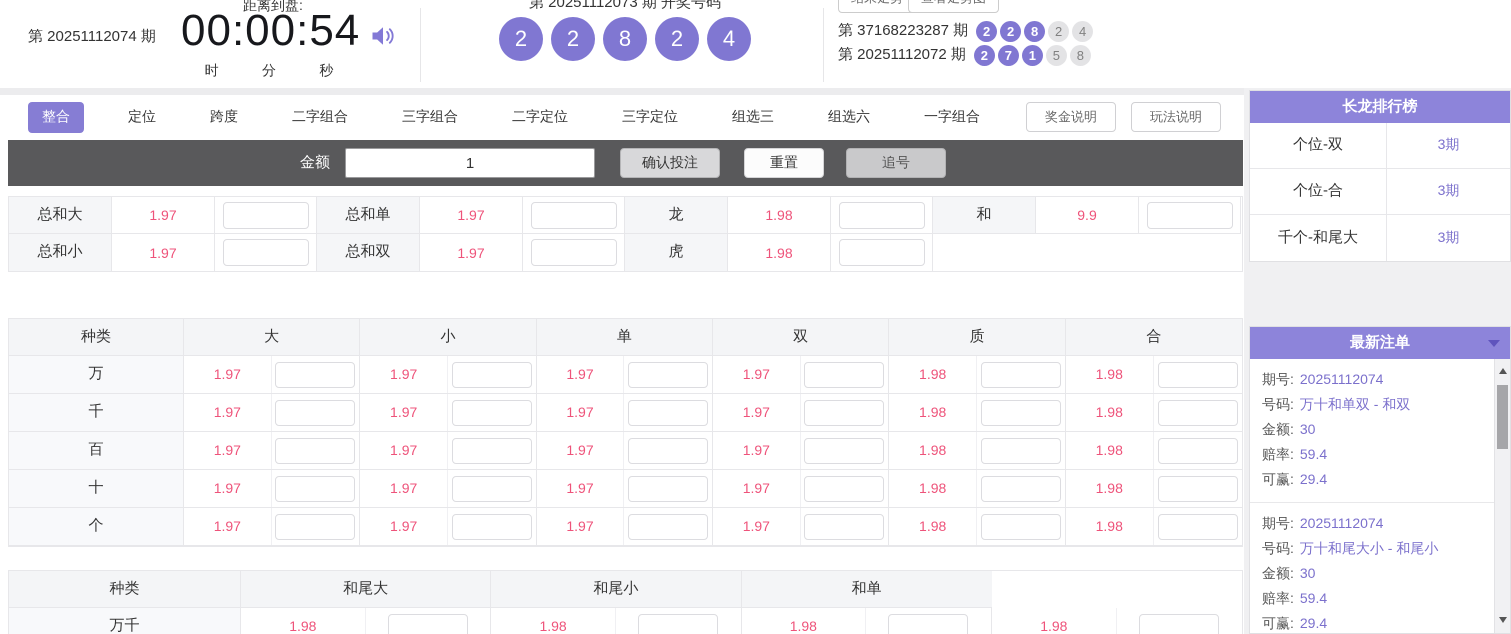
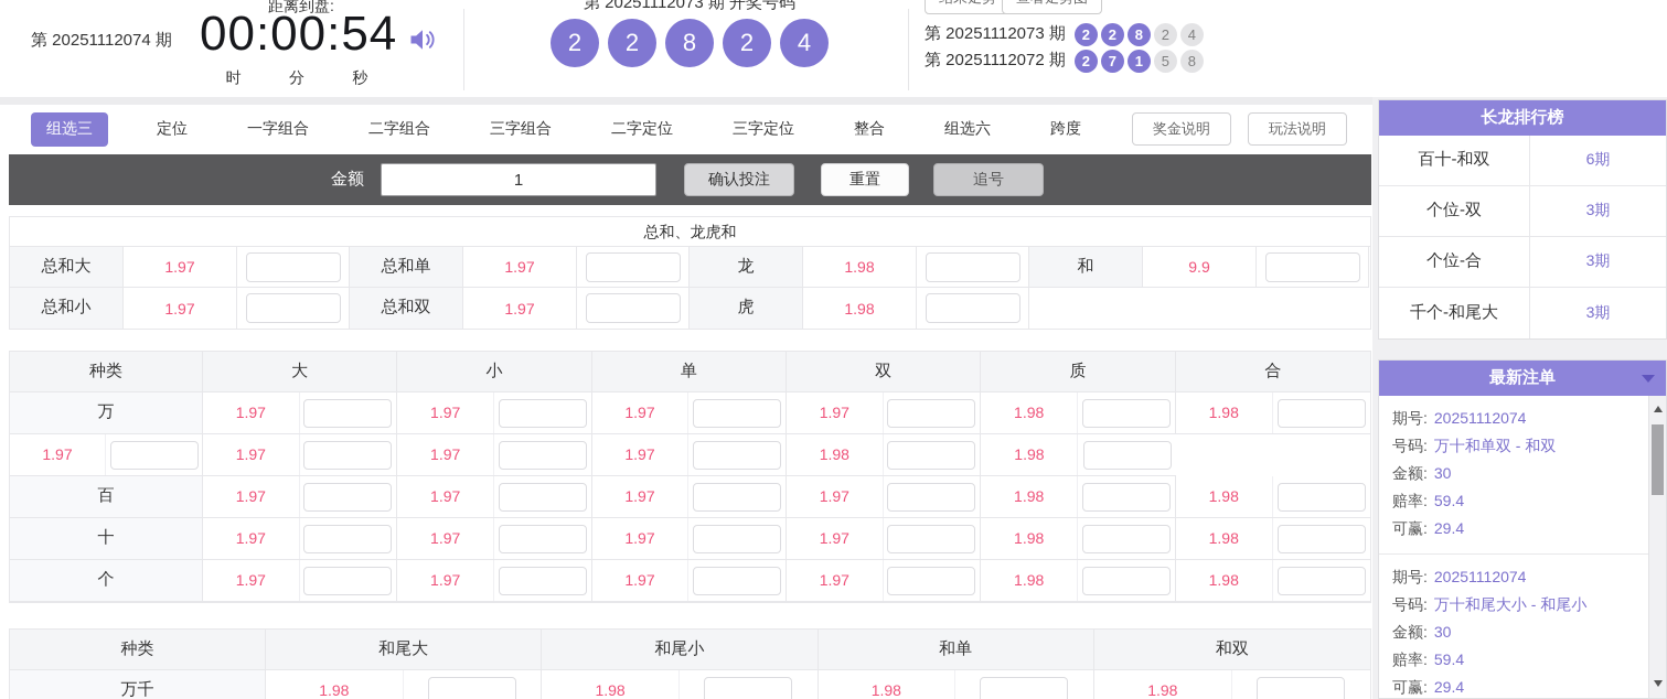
  第 20251112074 期
  距离到盘:
  00:00:54
  时
  分
  秒
  第 20251112073 期 开奖号码
  2
  2
  8
  2
  4
- 第 37168223287 期
+ 第 20251112073 期
  2
  2
  8
  2
  4
  第 20251112072 期
  2
  7
  1
  5
  8
- 整合
+ 组选三
  定位
- 跨度
+ 一字组合
  二字组合
  三字组合
  二字定位
  三字定位
- 组选三
+ 整合
  组选六
- 一字组合
+ 跨度
  奖金说明
  玩法说明
  金额
  1
  确认投注
  重置
  追号
+ 总和、龙虎和
  总和大
  1.97
  总和单
  1.97
  龙
  1.98
  和
  9.9
  总和小
  1.97
  总和双
  1.97
  虎
  1.98
  种类
  大
  小
  单
  双
  质
  合
  万
  1.97
  1.97
  1.97
  1.97
  1.98
  1.98
- 千
  1.97
  1.97
  1.97
  1.97
  1.98
  1.98
  百
  1.97
  1.97
  1.97
  1.97
  1.98
  1.98
  十
  1.97
  1.97
  1.97
  1.97
  1.98
  1.98
  个
  1.97
  1.97
  1.97
  1.97
  1.98
  1.98
  种类
  和尾大
  和尾小
  和单
+ 和双
  万千
  1.98
  1.98
  1.98
  1.98
  长龙排行榜
+ 百十-和双
+ 6期
  个位-双
  3期
  个位-合
  3期
  千个-和尾大
  3期
  最新注单
  期号:
  20251112074
  号码:
  万十和单双 - 和双
  金额:
  30
  赔率:
  59.4
  可赢:
  29.4
  期号:
  20251112074
  号码:
  万十和尾大小 - 和尾小
  金额:
  30
  赔率:
  59.4
  可赢:
  29.4
